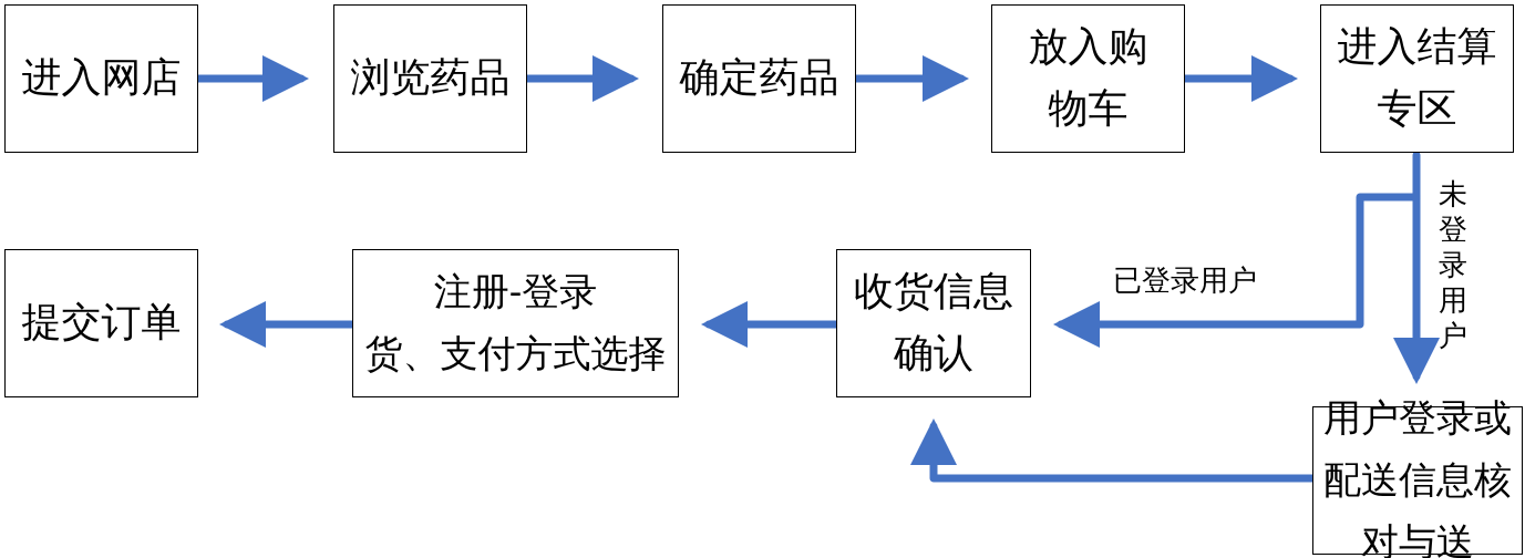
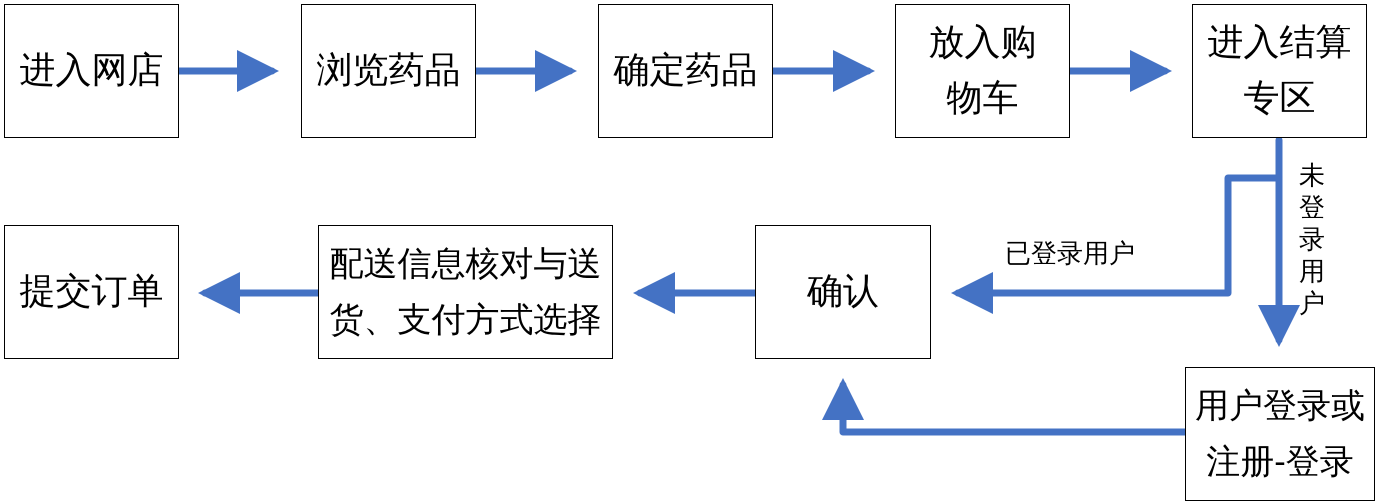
  进入网店
  浏览药品
  确定药品
  放入购
  物车
  进入结算
  专区
  用户登录或
- 配送信息核对与送
+ 注册-登录
- 收货信息
  确认
- 注册-登录
+ 配送信息核对与送
  货、支付方式选择
  提交订单
  已登录用户
  未
  登
  录
  用
  户
